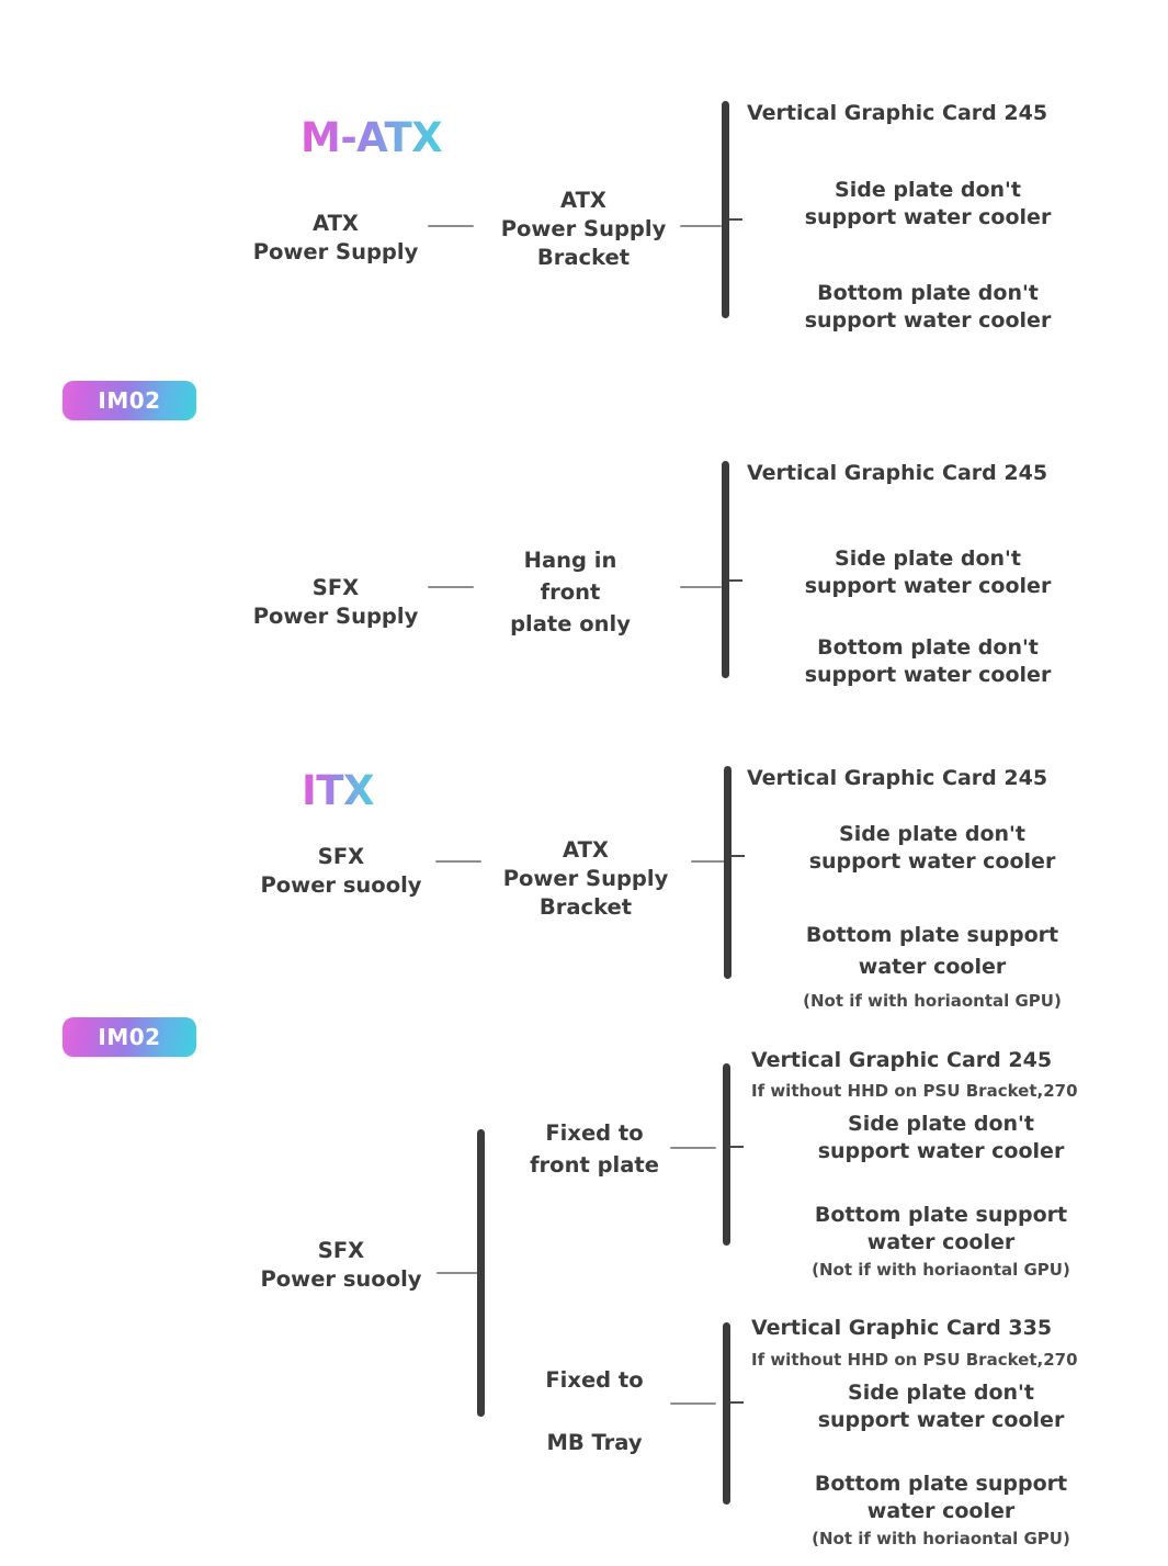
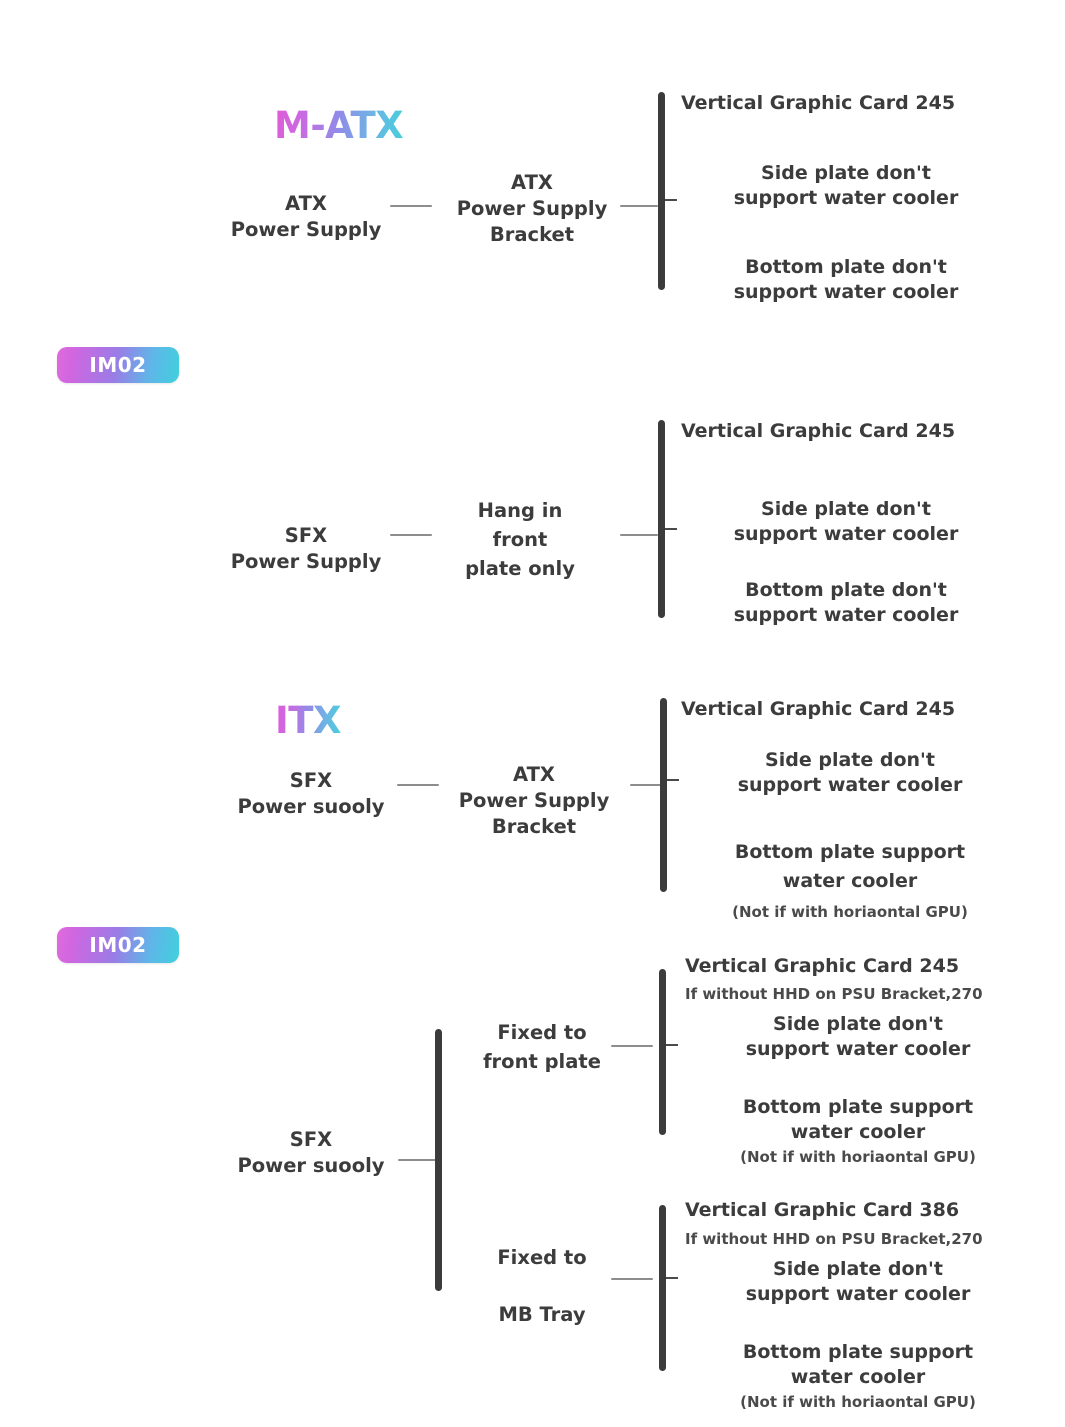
  M-ATX
  ATX
  Power Supply
  ATX
  Power Supply
  Bracket
  Vertical Graphic Card 245
  Side plate don't
  support water cooler
  Bottom plate don't
  support water cooler
  IM02
  SFX
  Power Supply
  Hang in
  front
  plate only
  Vertical Graphic Card 245
  Side plate don't
  support water cooler
  Bottom plate don't
  support water cooler
  ITX
  SFX
  Power suooly
  ATX
  Power Supply
  Bracket
  Vertical Graphic Card 245
  Side plate don't
  support water cooler
  Bottom plate support
  water cooler
  (Not if with horiaontal GPU)
  IM02
  SFX
  Power suooly
  Fixed to
  front plate
  Vertical Graphic Card 245
  If without HHD on PSU Bracket,270
  Side plate don't
  support water cooler
  Bottom plate support
  water cooler
  (Not if with horiaontal GPU)
  Fixed to
  MB Tray
- Vertical Graphic Card 335
+ Vertical Graphic Card 386
  If without HHD on PSU Bracket,270
  Side plate don't
  support water cooler
  Bottom plate support
  water cooler
  (Not if with horiaontal GPU)
